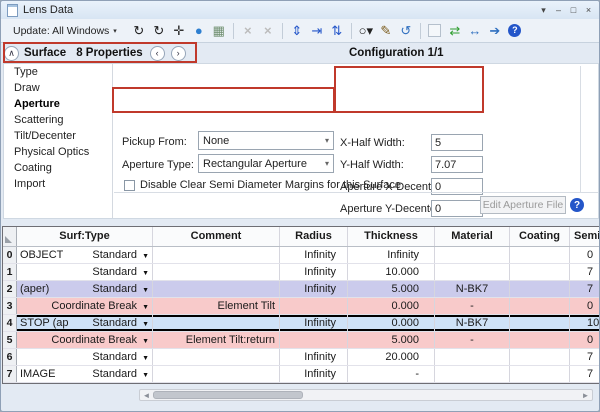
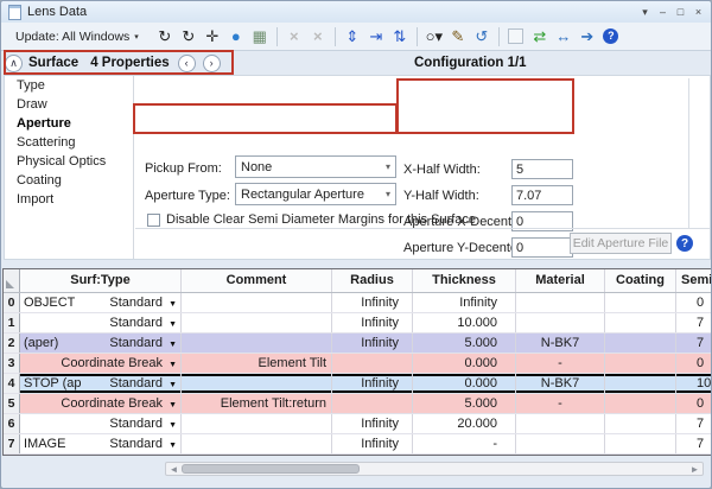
  Lens Data
  ▾
  –
  □
  ×
  Update: All Windows
  ↻
  ↻
  ✛
  ●
  ▦
  ×
  ×
  ⇕
  ⇥
  ⇅
  ○▾
  ✎
  ↺
  ⇄
  ↔
  ➔
  ?
  ∧
- Surface 8 Properties
+ Surface 4 Properties
  ‹
  ›
  Configuration 1/1
  Type
  Draw
  Aperture
  Scattering
- Tilt/Decenter
  Physical Optics
  Coating
  Import
  Pickup From:
  None
  ▾
  Aperture Type:
  Rectangular Aperture
  ▾
  Disable Clear Semi Diameter Margins for this Surface
  X-Half Width:
  5
  Y-Half Width:
  7.07
  Aperture X-Decent
  0
  Aperture Y-Decent
  0
  Edit Aperture File
  ?
  Surf:Type
  Comment
  Radius
  Thickness
  Material
  Coating
  0
  OBJECT
  Standard
  Infinity
  Infinity
  0
  1
  Standard
  Infinity
  10.000
  7
  2
  (aper)
  Standard
  Infinity
  5.000
  N-BK7
  7
  3
  Coordinate Break
  Element Tilt
  0.000
  -
  0
  4
  STOP (ap
  Standard
  Infinity
  0.000
  N-BK7
  10
  5
  Coordinate Break
  Element Tilt:return
  5.000
  -
  0
  6
  Standard
  Infinity
  20.000
  7
  7
  IMAGE
  Standard
  Infinity
  -
  7
  ◄
  ►
